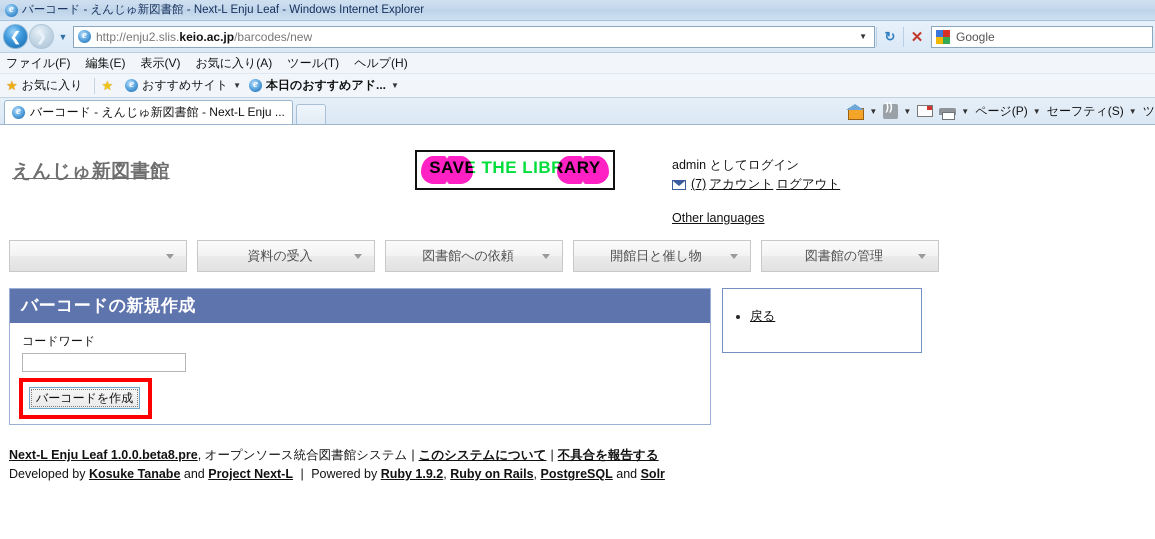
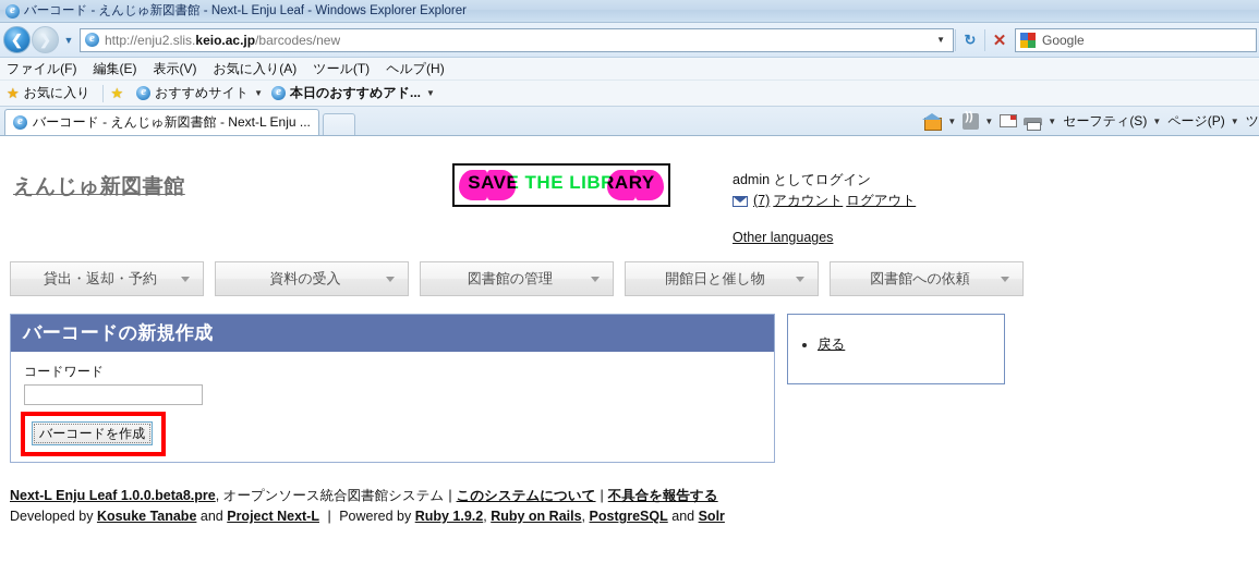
- バーコード - えんじゅ新図書館 - Next-L Enju Leaf - Windows Internet Explorer
+ バーコード - えんじゅ新図書館 - Next-L Enju Leaf - Windows Explorer Explorer
  ❮
  ❯
  ▼
  http://enju2.slis.keio.ac.jp/barcodes/new
  ▼
  ↻
  ✕
  Google
  ファイル(F)
  編集(E)
  表示(V)
  お気に入り(A)
  ツール(T)
  ヘルプ(H)
  ★
  お気に入り
  ★
  おすすめサイト
  ▼
  本日のおすすめアド...
  ▼
  バーコード - えんじゅ新図書館 - Next-L Enju ...
  ▼
  ▼
  ▼
- ページ(P)
+ セーフティ(S)
  ▼
- セーフティ(S)
+ ページ(P)
  ▼
  ツ
  えんじゅ新図書館
  SAVE THE LIBRARY
  admin としてログイン
  (7)
  アカウント
  ログアウト
  Other languages
+ 貸出・返却・予約
  資料の受入
- 図書館への依頼
+ 図書館の管理
  開館日と催し物
- 図書館の管理
+ 図書館への依頼
  バーコードの新規作成
  コードワード
  バーコードを作成
  戻る
  Next-L Enju Leaf 1.0.0.beta8.pre, オープンソース統合図書館システム | このシステムについて | 不具合を報告する
  Developed by Kosuke Tanabe and Project Next-L | Powered by Ruby 1.9.2, Ruby on Rails, PostgreSQL and Solr
